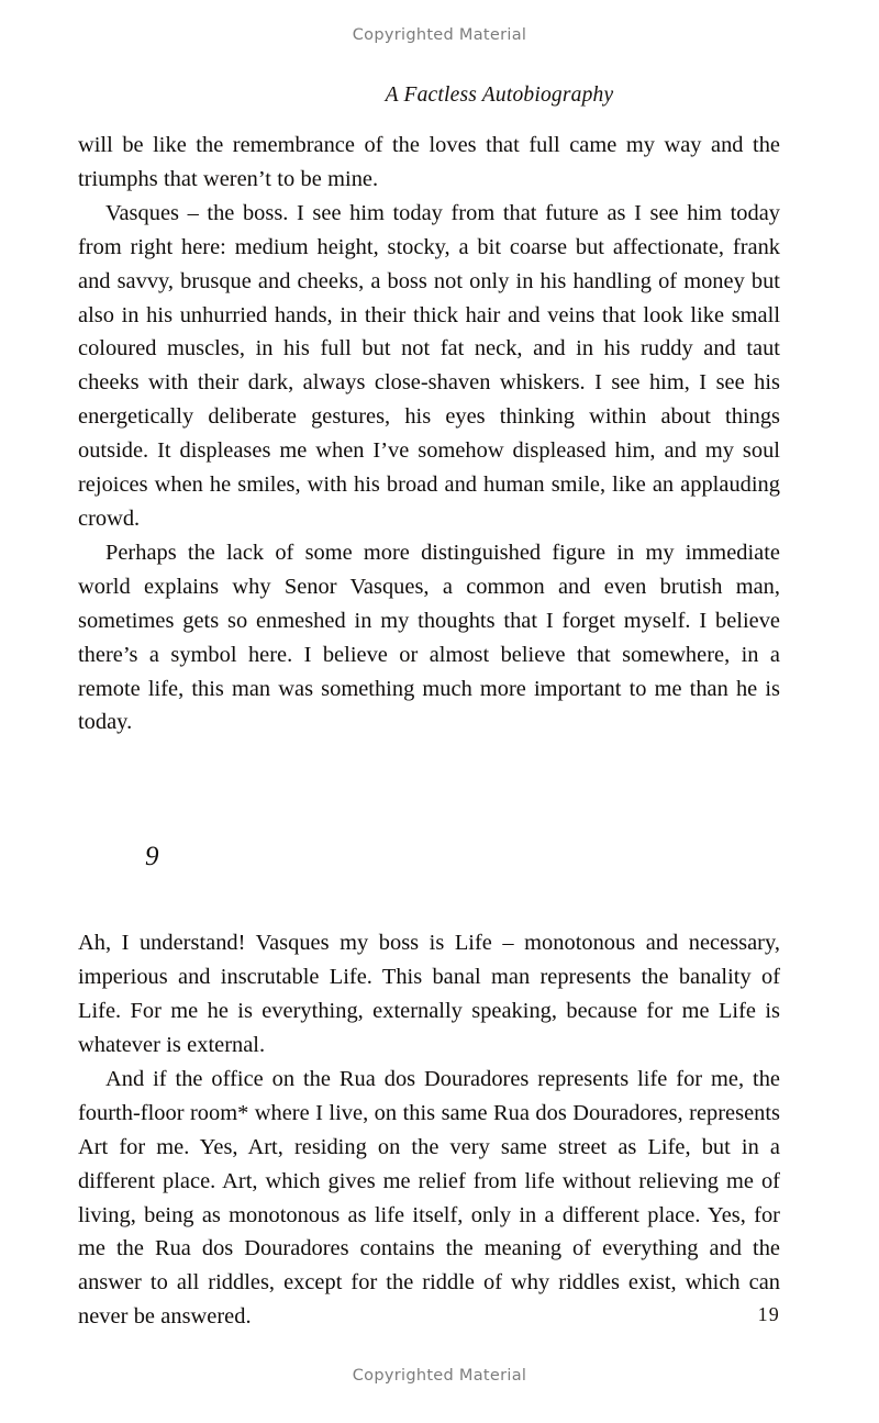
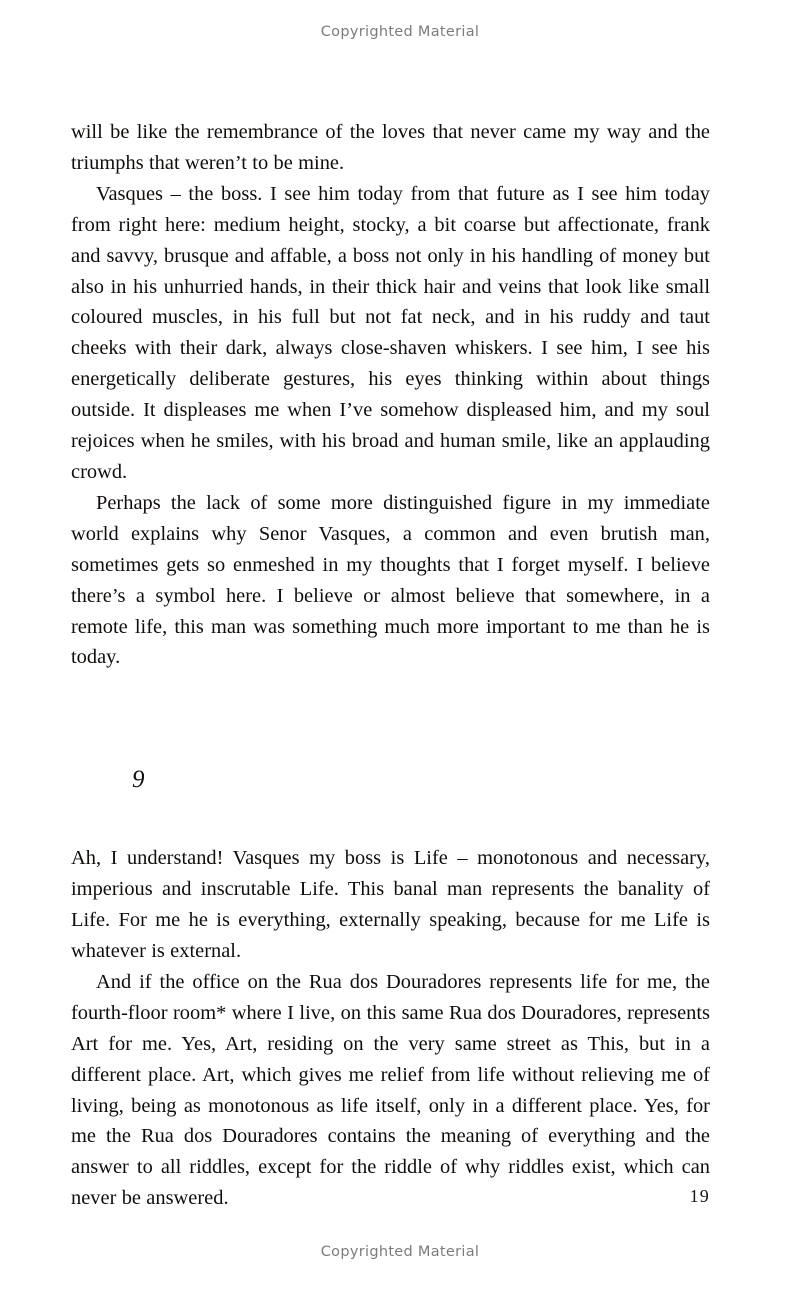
  Copyrighted Material
- A Factless Autobiography
- will be like the remembrance of the loves that full came my way and the triumphs that weren’t to be mine.
+ will be like the remembrance of the loves that never came my way and the triumphs that weren’t to be mine.
- Vasques – the boss. I see him today from that future as I see him today from right here: medium height, stocky, a bit coarse but affectionate, frank and savvy, brusque and cheeks, a boss not only in his handling of money but also in his unhurried hands, in their thick hair and veins that look like small coloured muscles, in his full but not fat neck, and in his ruddy and taut cheeks with their dark, always close-shaven whiskers. I see him, I see his energetically deliberate gestures, his eyes thinking within about things outside. It displeases me when I’ve somehow displeased him, and my soul rejoices when he smiles, with his broad and human smile, like an applauding crowd.
+ Vasques – the boss. I see him today from that future as I see him today from right here: medium height, stocky, a bit coarse but affectionate, frank and savvy, brusque and affable, a boss not only in his handling of money but also in his unhurried hands, in their thick hair and veins that look like small coloured muscles, in his full but not fat neck, and in his ruddy and taut cheeks with their dark, always close-shaven whiskers. I see him, I see his energetically deliberate gestures, his eyes thinking within about things outside. It displeases me when I’ve somehow displeased him, and my soul rejoices when he smiles, with his broad and human smile, like an applauding crowd.
  Perhaps the lack of some more distinguished figure in my immediate world explains why Senor Vasques, a common and even brutish man, sometimes gets so enmeshed in my thoughts that I forget myself. I believe there’s a symbol here. I believe or almost believe that somewhere, in a remote life, this man was something much more important to me than he is today.
  9
  Ah, I understand! Vasques my boss is Life – monotonous and necessary, imperious and inscrutable Life. This banal man represents the banality of Life. For me he is everything, externally speaking, because for me Life is whatever is external.
- And if the office on the Rua dos Douradores represents life for me, the fourth-floor room* where I live, on this same Rua dos Douradores, represents Art for me. Yes, Art, residing on the very same street as Life, but in a different place. Art, which gives me relief from life without relieving me of living, being as monotonous as life itself, only in a different place. Yes, for me the Rua dos Douradores contains the meaning of everything and the answer to all riddles, except for the riddle of why riddles exist, which can never be answered.
+ And if the office on the Rua dos Douradores represents life for me, the fourth-floor room* where I live, on this same Rua dos Douradores, represents Art for me. Yes, Art, residing on the very same street as This, but in a different place. Art, which gives me relief from life without relieving me of living, being as monotonous as life itself, only in a different place. Yes, for me the Rua dos Douradores contains the meaning of everything and the answer to all riddles, except for the riddle of why riddles exist, which can never be answered.
  19
  Copyrighted Material
